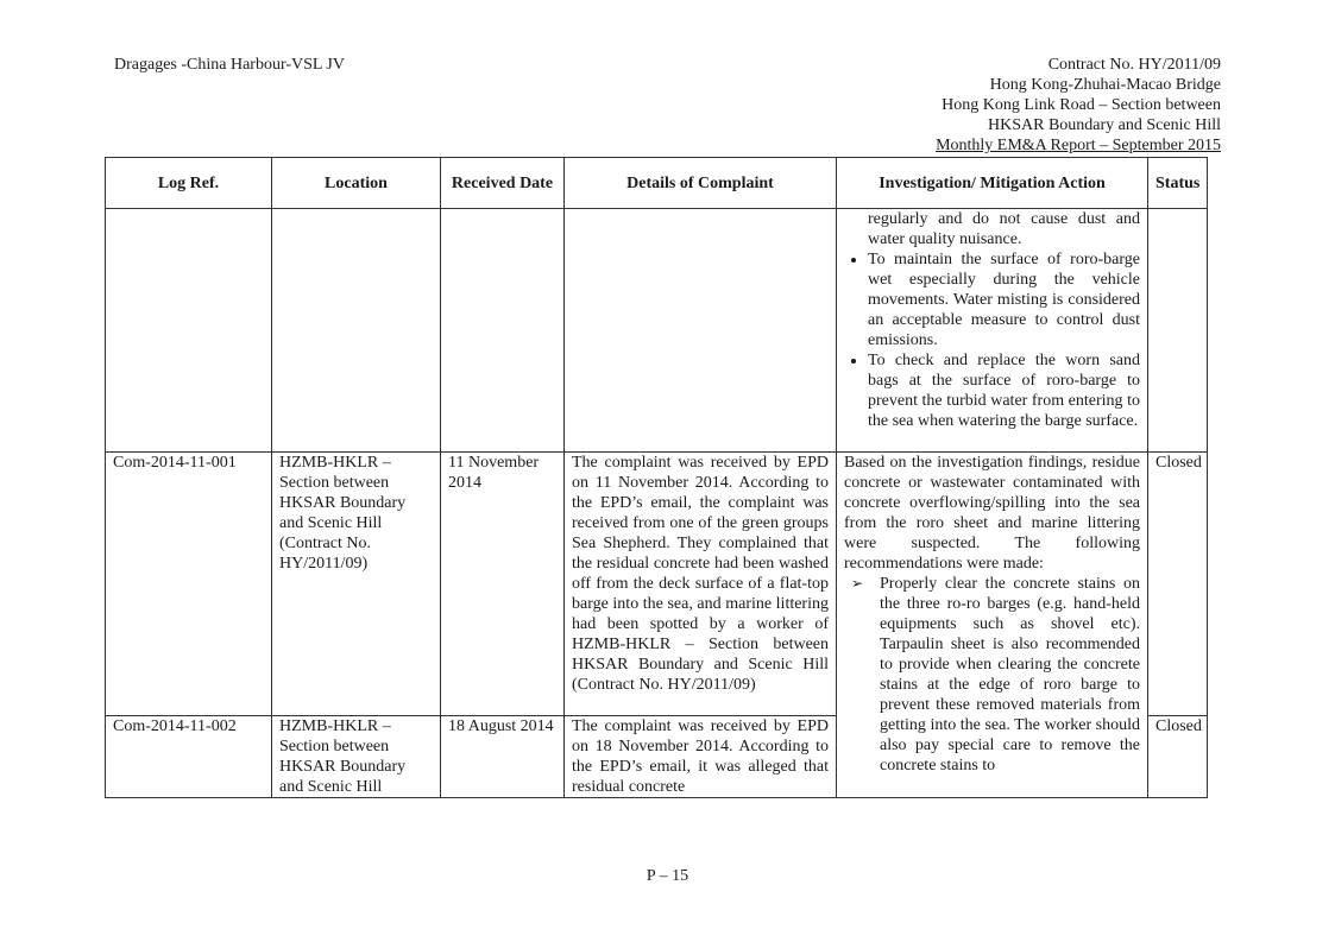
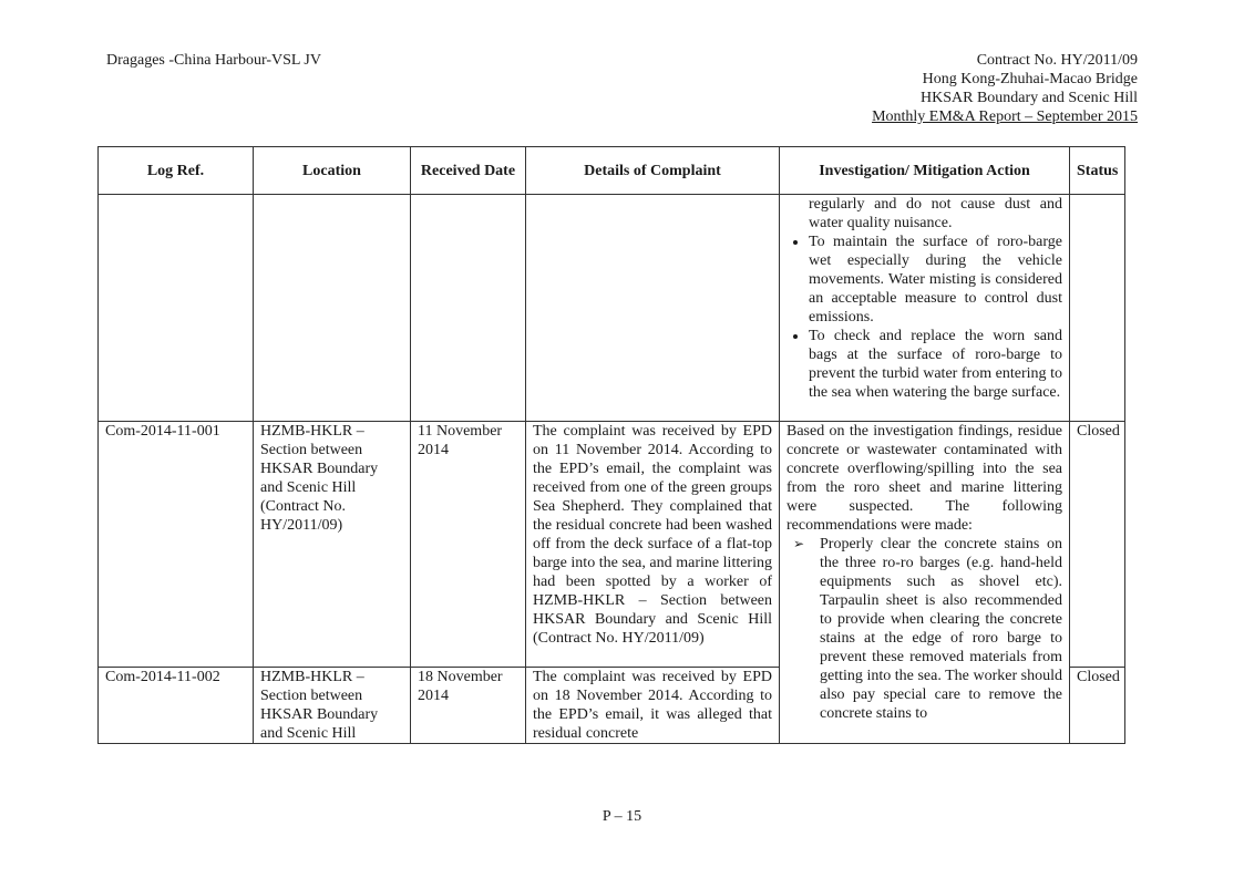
  Dragages -China Harbour-VSL JV
  Contract No. HY/2011/09
  Hong Kong-Zhuhai-Macao Bridge
- Hong Kong Link Road – Section between
  HKSAR Boundary and Scenic Hill
  Monthly EM&A Report – September 2015
  Log Ref.	Location	Received Date	Details of Complaint	Investigation/ Mitigation Action	Status
  				regularly and do not cause dust and water quality nuisance. To maintain the surface of roro-barge wet especially during the vehicle movements. Water misting is considered an acceptable measure to control dust emissions. To check and replace the worn sand bags at the surface of roro-barge to prevent the turbid water from entering to the sea when watering the barge surface.
  Com-2014-11-001	HZMB-HKLR – Section between HKSAR Boundary and Scenic Hill (Contract No. HY/2011/09)	11 November 2014	The complaint was received by EPD on 11 November 2014. According to the EPD’s email, the complaint was received from one of the green groups Sea Shepherd. They complained that the residual concrete had been washed off from the deck surface of a flat-top barge into the sea, and marine littering had been spotted by a worker of HZMB-HKLR – Section between HKSAR Boundary and Scenic Hill (Contract No. HY/2011/09)	Based on the investigation findings, residue concrete or wastewater contaminated with concrete overflowing/spilling into the sea from the roro sheet and marine littering were suspected. The following recommendations were made: Properly clear the concrete stains on the three ro-ro barges (e.g. hand-held equipments such as shovel etc). Tarpaulin sheet is also recommended to provide when clearing the concrete stains at the edge of roro barge to prevent these removed materials from getting into the sea. The worker should also pay special care to remove the concrete stains to	Closed
- Com-2014-11-002	HZMB-HKLR – Section between HKSAR Boundary and Scenic Hill	18 August 2014	The complaint was received by EPD on 18 November 2014. According to the EPD’s email, it was alleged that residual concrete	Closed
+ Com-2014-11-002	HZMB-HKLR – Section between HKSAR Boundary and Scenic Hill	18 November 2014	The complaint was received by EPD on 18 November 2014. According to the EPD’s email, it was alleged that residual concrete	Closed
  P – 15
